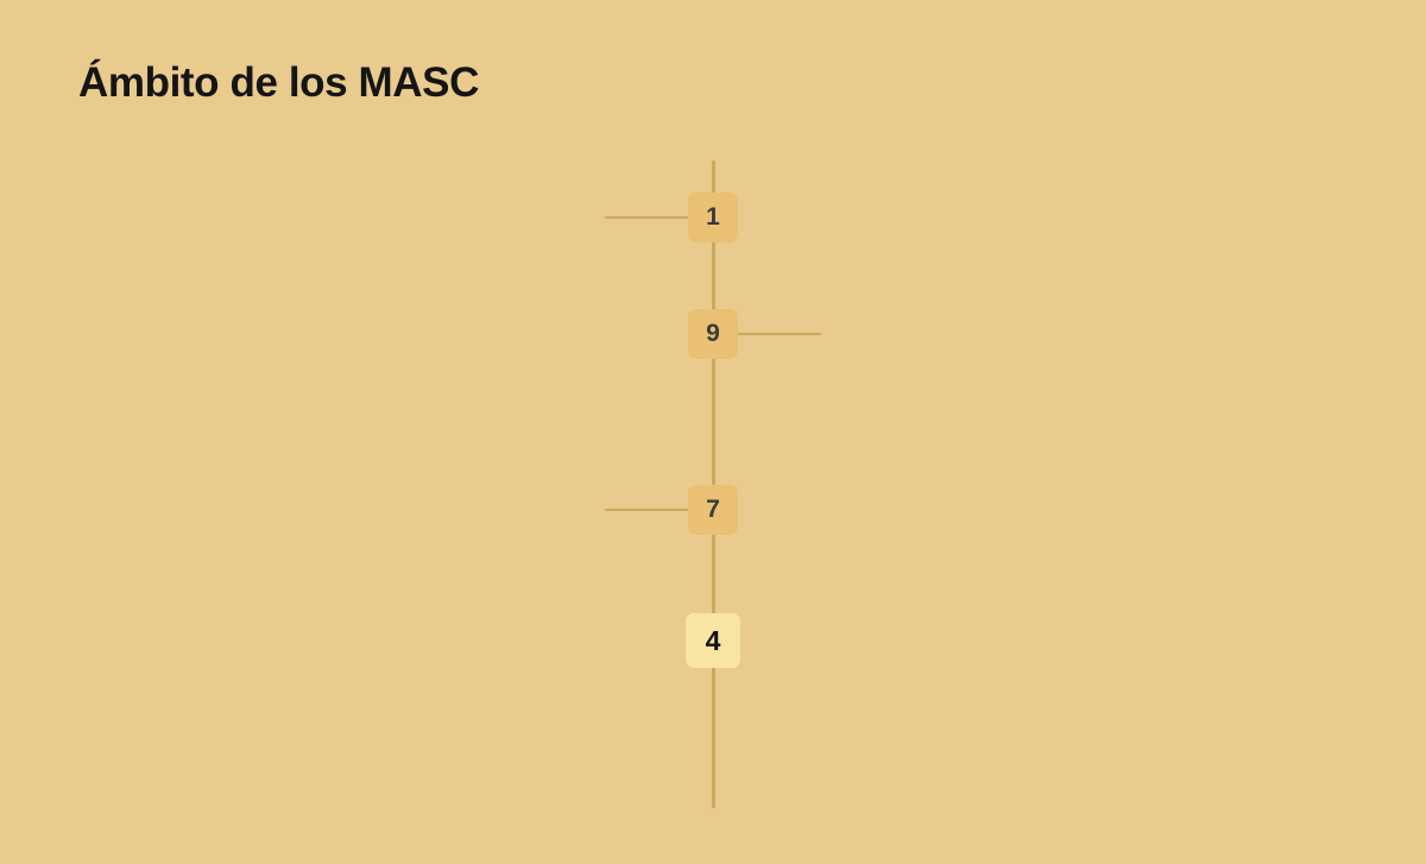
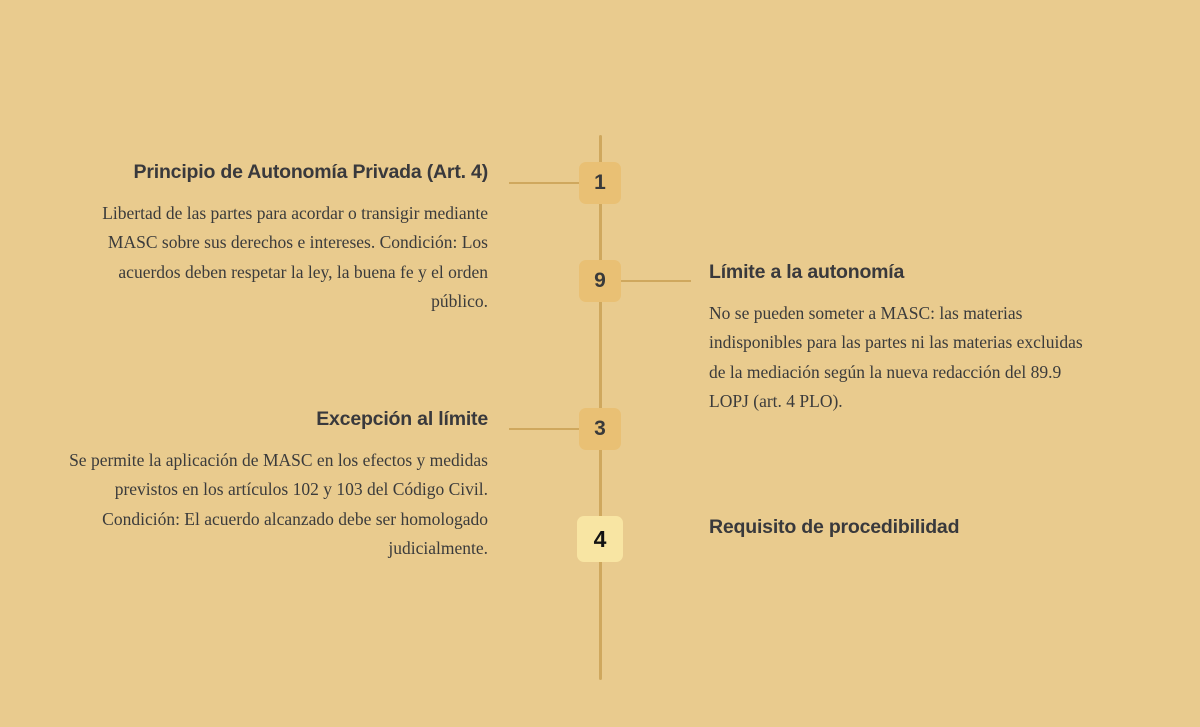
- Ámbito de los MASC
  1
  9
- 7
+ 3
  4
+ Principio de Autonomía Privada (Art. 4)
+ Libertad de las partes para acordar o transigir mediante MASC sobre sus derechos e intereses. Condición: Los acuerdos deben respetar la ley, la buena fe y el orden público.
+ Límite a la autonomía
+ No se pueden someter a MASC: las materias indisponibles para las partes ni las materias excluidas de la mediación según la nueva redacción del 89.9 LOPJ (art. 4 PLO).
+ Excepción al límite
+ Se permite la aplicación de MASC en los efectos y medidas previstos en los artículos 102 y 103 del Código Civil. Condición: El acuerdo alcanzado debe ser homologado judicialmente.
+ Requisito de procedibilidad
